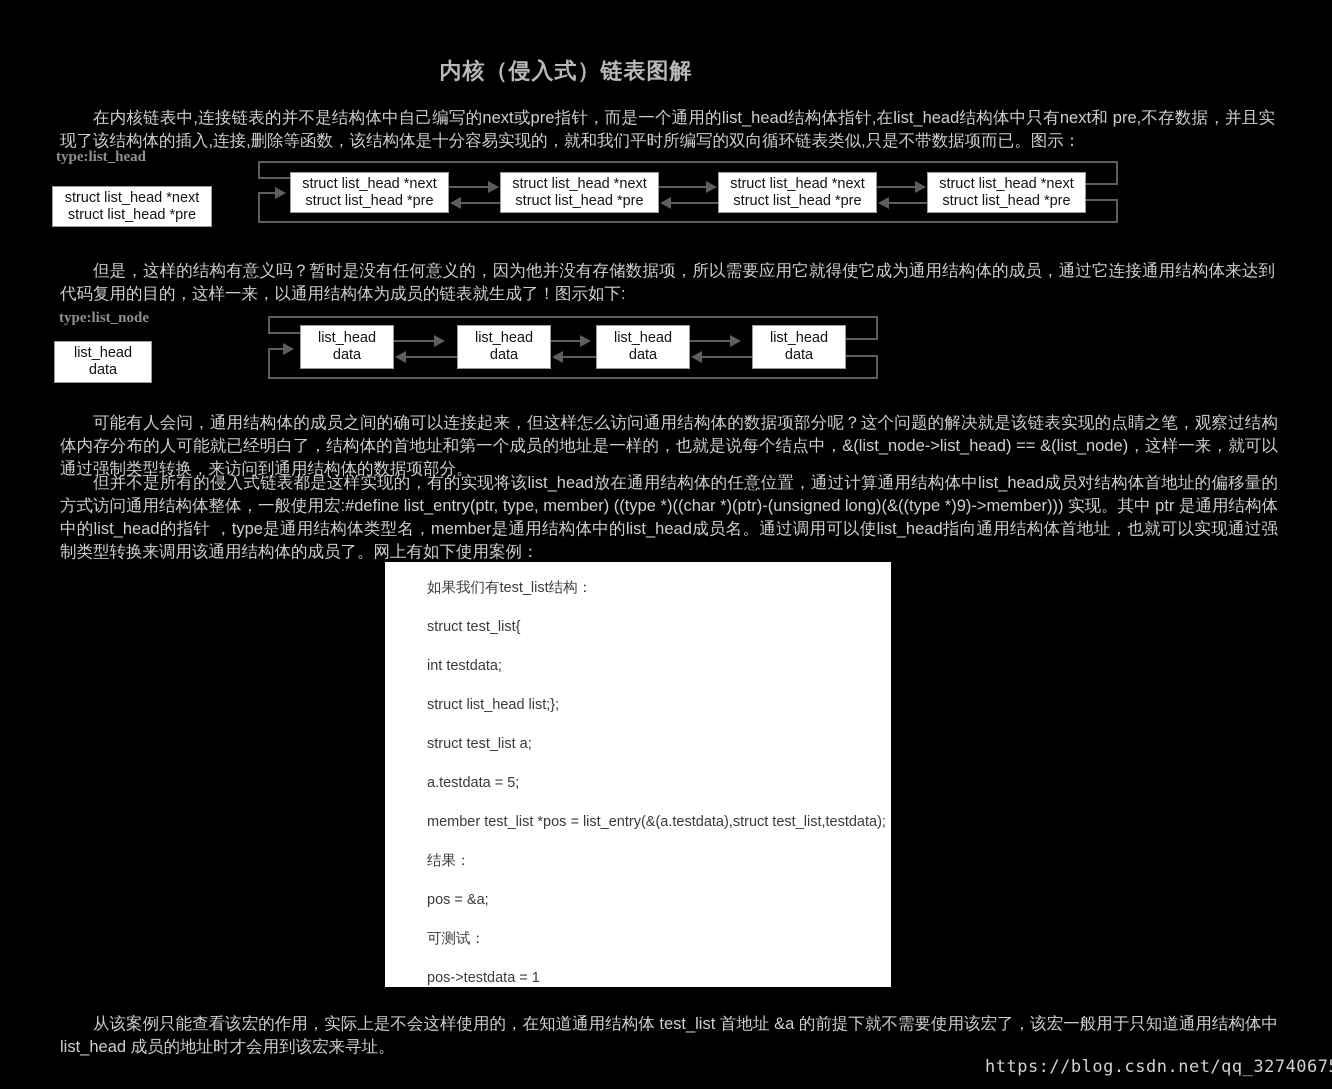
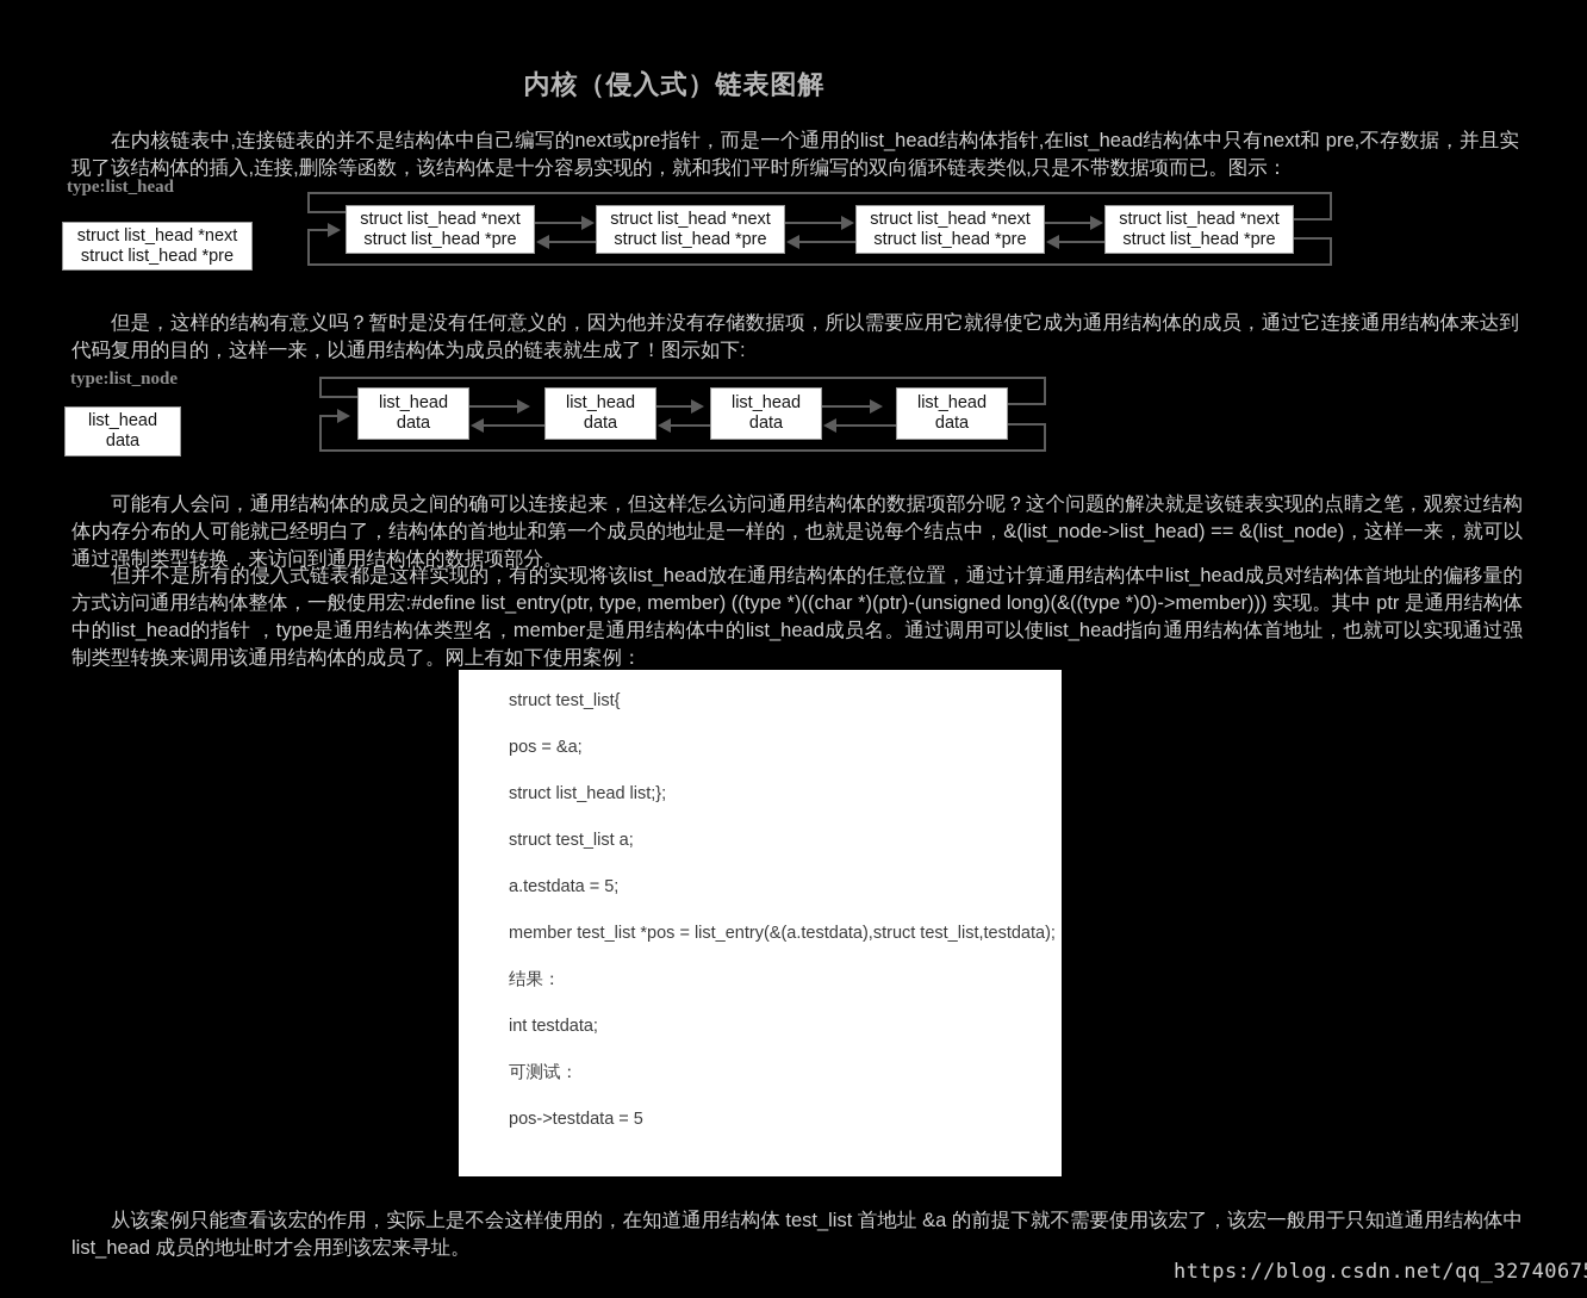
  内核（侵入式）链表图解
  在内核链表中,连接链表的并不是结构体中自己编写的next或pre指针，而是一个通用的list_head结构体指针,在list_head结构体中只有next和 pre,不存数据，并且实现了该结构体的插入,连接,删除等函数，该结构体是十分容易实现的，就和我们平时所编写的双向循环链表类似,只是不带数据项而已。图示：
  type:list_head
  struct list_head *next
  struct list_head *pre
  struct list_head *next
  struct list_head *pre
  struct list_head *next
  struct list_head *pre
  struct list_head *next
  struct list_head *pre
  struct list_head *next
  struct list_head *pre
  但是，这样的结构有意义吗？暂时是没有任何意义的，因为他并没有存储数据项，所以需要应用它就得使它成为通用结构体的成员，通过它连接通用结构体来达到代码复用的目的，这样一来，以通用结构体为成员的链表就生成了！图示如下:
  type:list_node
  list_head
  data
  list_head
  data
  list_head
  data
  list_head
  data
  list_head
  data
  可能有人会问，通用结构体的成员之间的确可以连接起来，但这样怎么访问通用结构体的数据项部分呢？这个问题的解决就是该链表实现的点睛之笔，观察过结构体内存分布的人可能就已经明白了，结构体的首地址和第一个成员的地址是一样的，也就是说每个结点中，&(list_node->list_head) == &(list_node)，这样一来，就可以通过强制类型转换，来访问到通用结构体的数据项部分。
- 但并不是所有的侵入式链表都是这样实现的，有的实现将该list_head放在通用结构体的任意位置，通过计算通用结构体中list_head成员对结构体首地址的偏移量的方式访问通用结构体整体，一般使用宏:#define list_entry(ptr, type, member) ((type *)((char *)(ptr)-(unsigned long)(&((type *)9)->member))) 实现。其中 ptr 是通用结构体中的list_head的指针 ，type是通用结构体类型名，member是通用结构体中的list_head成员名。通过调用可以使list_head指向通用结构体首地址，也就可以实现通过强制类型转换来调用该通用结构体的成员了。网上有如下使用案例：
+ 但并不是所有的侵入式链表都是这样实现的，有的实现将该list_head放在通用结构体的任意位置，通过计算通用结构体中list_head成员对结构体首地址的偏移量的方式访问通用结构体整体，一般使用宏:#define list_entry(ptr, type, member) ((type *)((char *)(ptr)-(unsigned long)(&((type *)0)->member))) 实现。其中 ptr 是通用结构体中的list_head的指针 ，type是通用结构体类型名，member是通用结构体中的list_head成员名。通过调用可以使list_head指向通用结构体首地址，也就可以实现通过强制类型转换来调用该通用结构体的成员了。网上有如下使用案例：
- 如果我们有test_list结构：
  struct test_list{
- int testdata;
+ pos = &a;
  struct list_head list;};
  struct test_list a;
  a.testdata = 5;
  member test_list *pos = list_entry(&(a.testdata),struct test_list,testdata);
  结果：
- pos = &a;
+ int testdata;
  可测试：
- pos->testdata = 1
+ pos->testdata = 5
  从该案例只能查看该宏的作用，实际上是不会这样使用的，在知道通用结构体 test_list 首地址 &a 的前提下就不需要使用该宏了，该宏一般用于只知道通用结构体中 list_head 成员的地址时才会用到该宏来寻址。
  https://blog.csdn.net/qq_3274067
